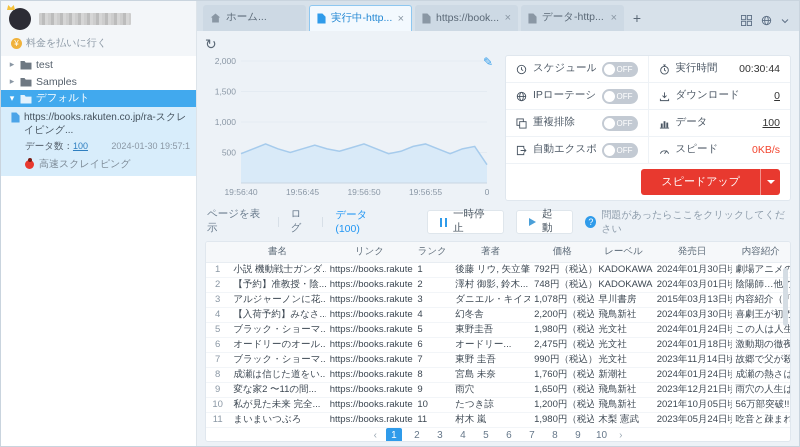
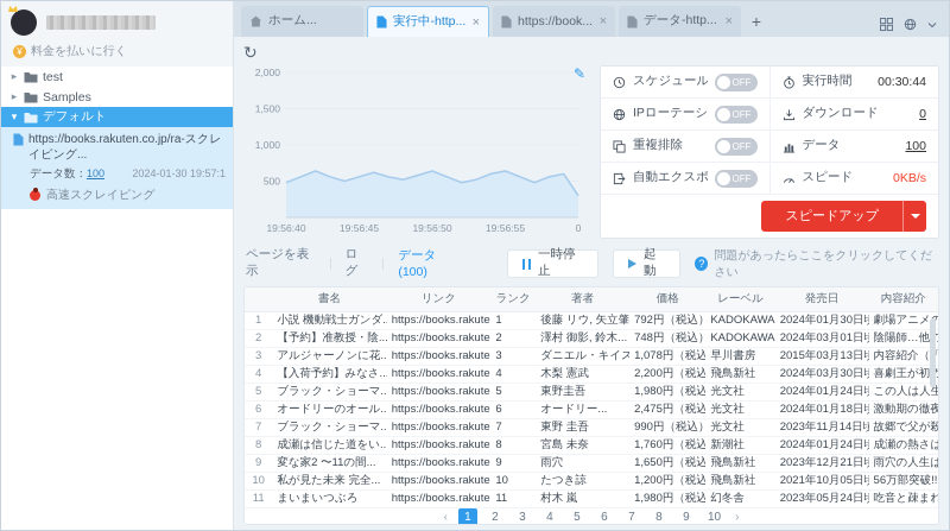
  ¥
  料金を払いに行く
  ▸
  test
  ▸
  Samples
  ▾
  デフォルト
  https://books.rakuten.co.jp/ra-スクレイピング...
  データ数：100
  2024-01-30 19:57:1
  高速スクレイピング
  ホーム...
  実行中-http...
  ×
  https://book...
  ×
  データ-http...
  ×
  +
  ↻
  500
  1,000
  1,500
  2,000
  19:56:40
  19:56:45
  19:56:50
  19:56:55
  0
  ✎
  スケジュール
  OFF
  実行時間
  00:30:44
  IPローテーシ
  OFF
  ダウンロード
  0
  重複排除
  OFF
  データ
  100
  自動エクスポ
  OFF
  スピード
  0KB/s
  スピードアップ
  ページを表示
  ログ
  データ(100)
  一時停止
  起動
  ?
  問題があったらここをクリックしてください
  	書名	リンク	ランク	著者	価格	レーベル	発売日	内容紹介
  1	小説 機動戦士ガンダ.	https://books.rakute	1	後藤 リウ, 矢立肇	792円（税込）	KADOKAWA	2024年01月30日	劇場アニメの
  2	【予約】准教授・陰...	https://books.rakute	2	澤村 御影, 鈴木...	748円（税込）	KADOKAWA	2024年03月01日	陰陽師…他
  3	アルジャーノンに花..	https://books.rakute	3	ダニエル・キイス	1,078円（税込	早川書房	2015年03月13日	内容紹介（
- 4	【入荷予約】みなさ..	https://books.rakute	4	幻冬舎	2,200円（税込	飛鳥新社	2024年03月30日	喜劇王が初め
+ 4	【入荷予約】みなさ..	https://books.rakute	4	木梨 憲武	2,200円（税込	飛鳥新社	2024年03月30日	喜劇王が初め
  5	ブラック・ショーマ..	https://books.rakute	5	東野圭吾	1,980円（税込	光文社	2024年01月24日	この人は人生
  6	オードリーのオール..	https://books.rakute	6	オードリー...	2,475円（税込	光文社	2024年01月18日	激動期の徹夜
  7	ブラック・ショーマ..	https://books.rakute	7	東野 圭吾	990円（税込）	光文社	2023年11月14日頃	故郷で父が殺
  8	成瀬は信じた道をい..	https://books.rakute	8	宮島 未奈	1,760円（税込	新潮社	2024年01月24日	成瀬の熱さは
  9	変な家2 〜11の間...	https://books.rakute	9	雨穴	1,650円（税込	飛鳥新社	2023年12月21日	雨穴の人生は
  10	私が見た未来 完全...	https://books.rakute	10	たつき諒	1,200円（税込	飛鳥新社	2021年10月05日	56万部突破!!
- 11	まいまいつぶろ	https://books.rakute	11	村木 嵐	1,980円（税込	木梨 憲武	2023年05月24日	吃音と疎まれ
+ 11	まいまいつぶろ	https://books.rakute	11	村木 嵐	1,980円（税込	幻冬舎	2023年05月24日	吃音と疎まれ
  ‹
  1
  2
  3
  4
  5
  6
  7
  8
  9
  10
  ›
